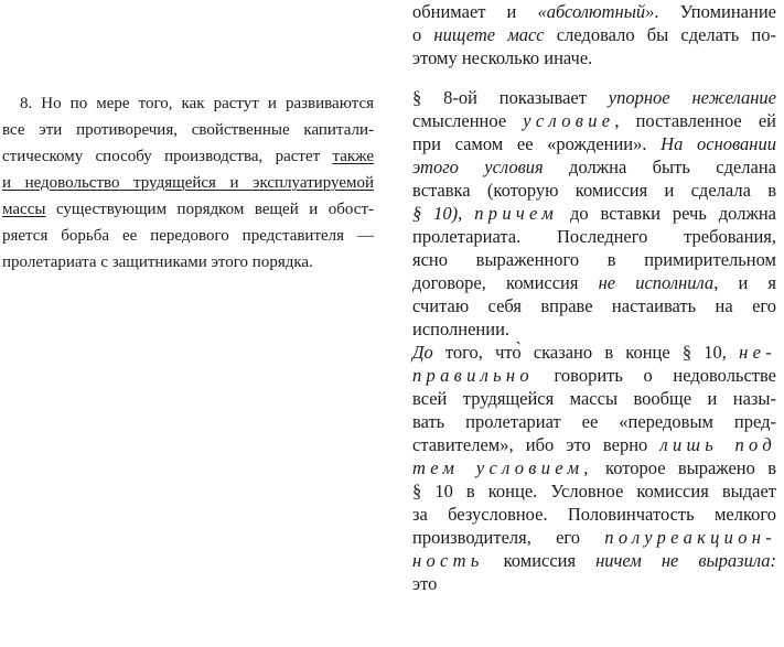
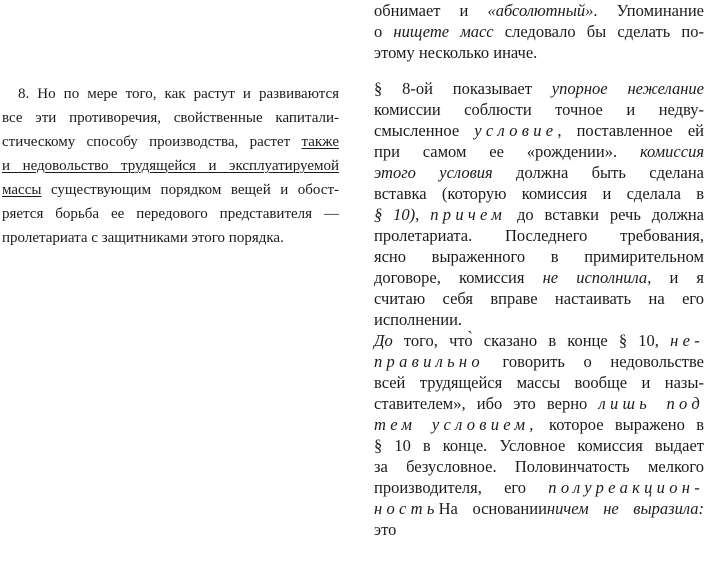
  8. Но по мере того, как растут и развиваются
  все эти противоречия, свойственные капитали-
  стическому способу производства, растет также
  и недовольство трудящейся и эксплуатируемой
  массы существующим порядком вещей и обост-
  ряется борьба ее передового представителя —
  пролетариата с защитниками этого порядка.
  обнимает и «абсолютный». Упоминание
  о нищете масс следовало бы сделать по-
  этому несколько иначе.
  § 8-ой показывает упорное нежелание
+ комиссии соблюсти точное и недву-
  смысленное условие, поставленное ей
- при самом ее «рождении». На основании
+ при самом ее «рождении». комиссия
  этого условия должна быть сделана
  вставка (которую комиссия и сделала в
  § 10), причем до вставки речь должна
  пролетариата. Последнего требования,
  ясно выраженного в примирительном
  договоре, комиссия не исполнила, и я
  считаю себя вправе настаивать на его
  исполнении.
  До того, что̀ сказано в конце § 10, не-
  правильно говорить о недовольстве
  всей трудящейся массы вообще и назы-
- вать пролетариат ее «передовым пред-
  ставителем», ибо это верно лишь под
  тем условием, которое выражено в
  § 10 в конце. Условное комиссия выдает
  за безусловное. Половинчатость мелкого
  производителя, его полуреакцион-
- ность комиссия ничем не выразила:
+ ностьНа основанииничем не выразила:
  это
